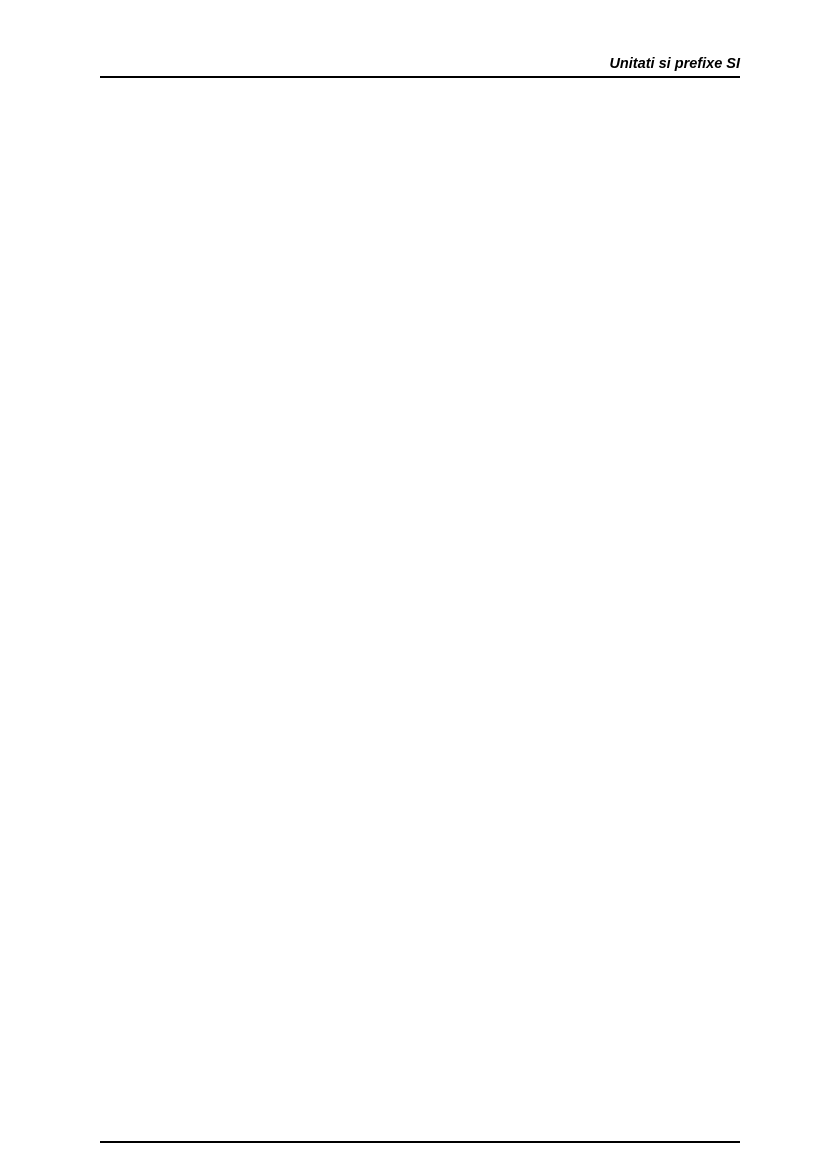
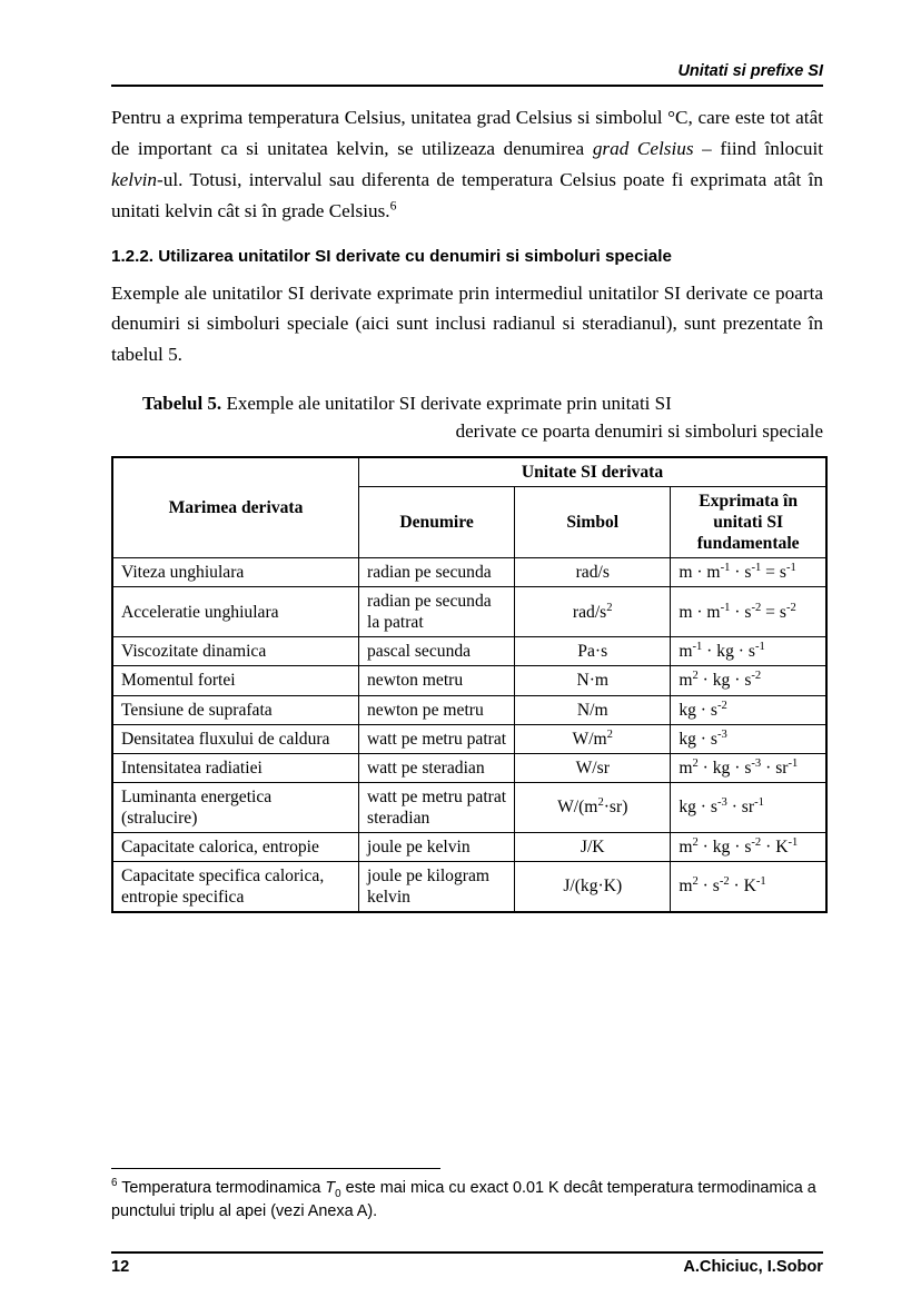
  Unitati si prefixe SI
+ Pentru a exprima temperatura Celsius, unitatea grad Celsius si simbolul °C, care este tot atât de important ca si unitatea kelvin, se utilizeaza denumirea grad Celsius – fiind înlocuit kelvin-ul. Totusi, intervalul sau diferenta de temperatura Celsius poate fi exprimata atât în unitati kelvin cât si în grade Celsius.6
+ 1.2.2. Utilizarea unitatilor SI derivate cu denumiri si simboluri speciale
+ Exemple ale unitatilor SI derivate exprimate prin intermediul unitatilor SI derivate ce poarta denumiri si simboluri speciale (aici sunt inclusi radianul si steradianul), sunt prezentate în tabelul 5.
+ Tabelul 5. Exemple ale unitatilor SI derivate exprimate prin unitati SI
+ derivate ce poarta denumiri si simboluri speciale
+ Marimea derivata	Unitate SI derivata
+ Denumire	Simbol	Exprimata în unitati SI fundamentale
+ Viteza unghiulara	radian pe secunda	rad/s	m · m-1 · s-1 = s-1
+ Acceleratie unghiulara	radian pe secunda la patrat	rad/s2	m · m-1 · s-2 = s-2
+ Viscozitate dinamica	pascal secunda	Pa·s	m-1 · kg · s-1
+ Momentul fortei	newton metru	N·m	m2 · kg · s-2
+ Tensiune de suprafata	newton pe metru	N/m	kg · s-2
+ Densitatea fluxului de caldura	watt pe metru patrat	W/m2	kg · s-3
+ Intensitatea radiatiei	watt pe steradian	W/sr	m2 · kg · s-3 · sr-1
+ Luminanta energetica (stralucire)	watt pe metru patrat steradian	W/(m2·sr)	kg · s-3 · sr-1
+ Capacitate calorica, entropie	joule pe kelvin	J/K	m2 · kg · s-2 · K-1
+ Capacitate specifica calorica, entropie specifica	joule pe kilogram kelvin	J/(kg·K)	m2 · s-2 · K-1
+ 6 Temperatura termodinamica T0 este mai mica cu exact 0.01 K decât temperatura termodinamica a punctului triplu al apei (vezi Anexa A).
+ 12
+ A.Chiciuc, I.Sobor
